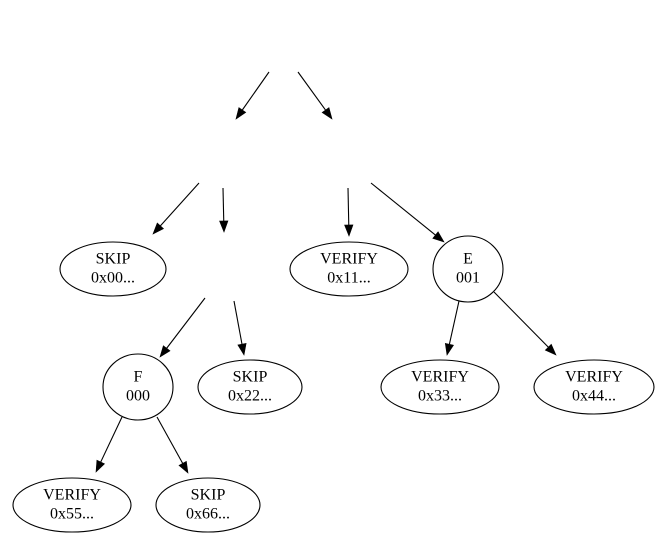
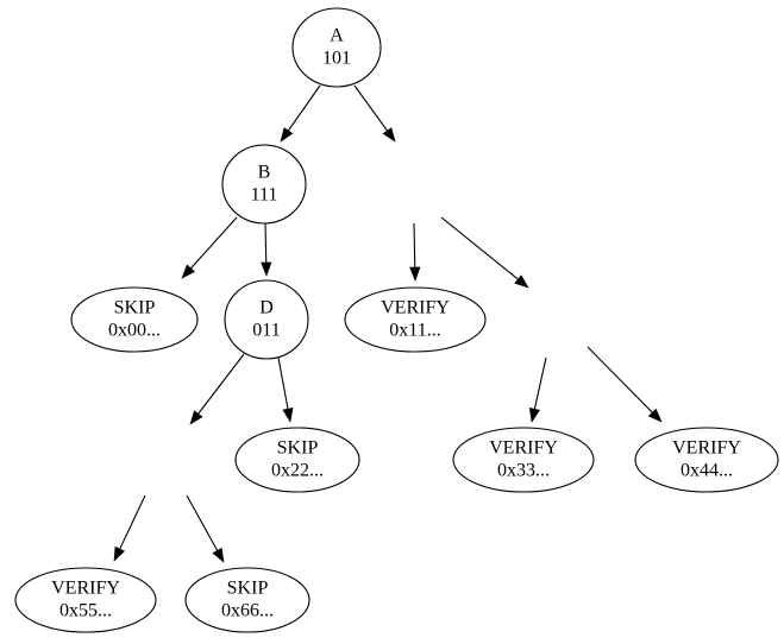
+ A
+ 101
+ B
+ 111
  SKIP
  0x00...
+ D
+ 011
  VERIFY
  0x11...
- E
- 001
- F
- 000
  SKIP
  0x22...
  VERIFY
  0x33...
  VERIFY
  0x44...
  VERIFY
  0x55...
  SKIP
  0x66...
